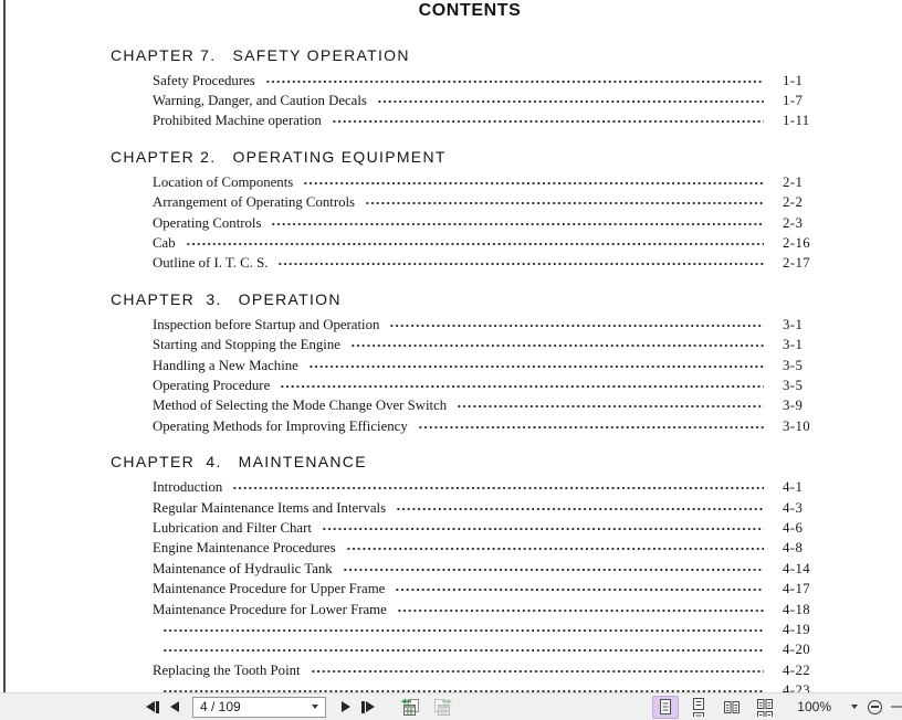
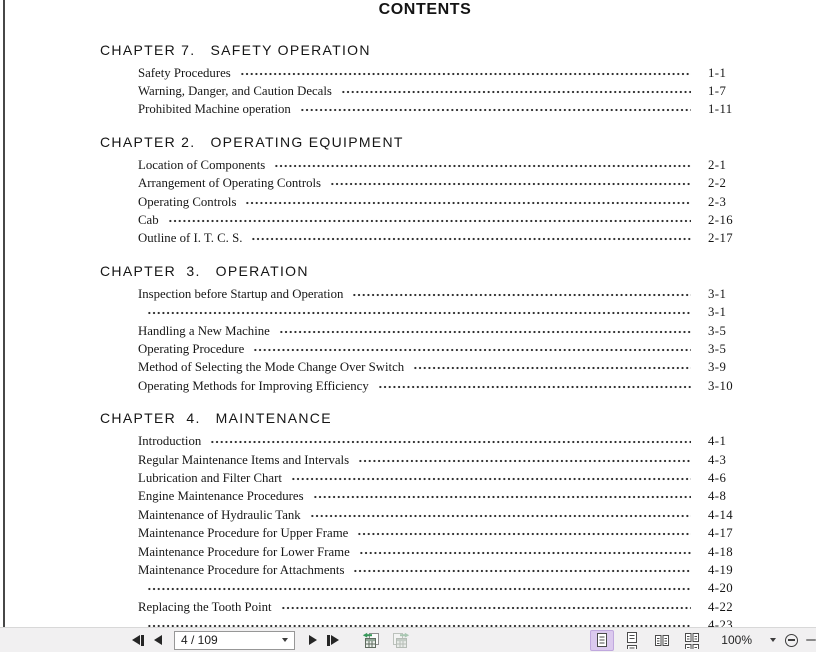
  CONTENTS
  CHAPTER 7. SAFETY OPERATION
  Safety Procedures
  1-1
  Warning, Danger, and Caution Decals
  1-7
  Prohibited Machine operation
  1-11
  CHAPTER 2. OPERATING EQUIPMENT
  Location of Components
  2-1
  Arrangement of Operating Controls
  2-2
  Operating Controls
  2-3
  Cab
  2-16
  Outline of I. T. C. S.
  2-17
  CHAPTER 3. OPERATION
  Inspection before Startup and Operation
  3-1
- Starting and Stopping the Engine
  3-1
  Handling a New Machine
  3-5
  Operating Procedure
  3-5
  Method of Selecting the Mode Change Over Switch
  3-9
  Operating Methods for Improving Efficiency
  3-10
  CHAPTER 4. MAINTENANCE
  Introduction
  4-1
  Regular Maintenance Items and Intervals
  4-3
  Lubrication and Filter Chart
  4-6
  Engine Maintenance Procedures
  4-8
  Maintenance of Hydraulic Tank
  4-14
  Maintenance Procedure for Upper Frame
  4-17
  Maintenance Procedure for Lower Frame
  4-18
+ Maintenance Procedure for Attachments
  4-19
  4-20
  Replacing the Tooth Point
  4-22
  4-23
  4 / 109
  100%
